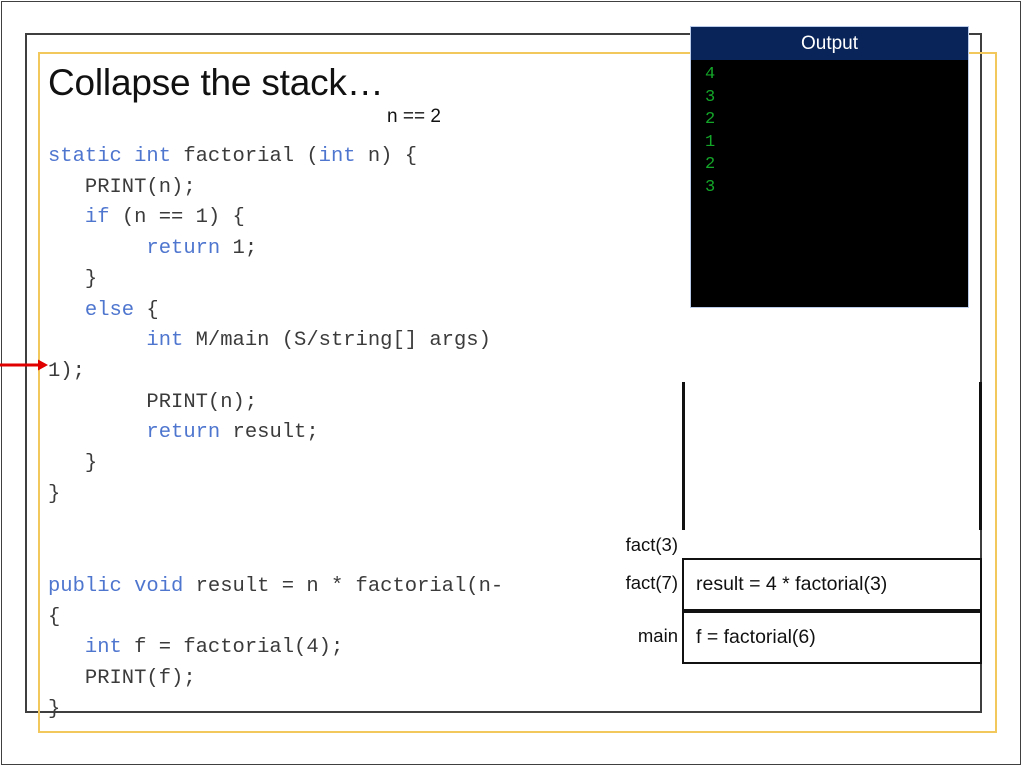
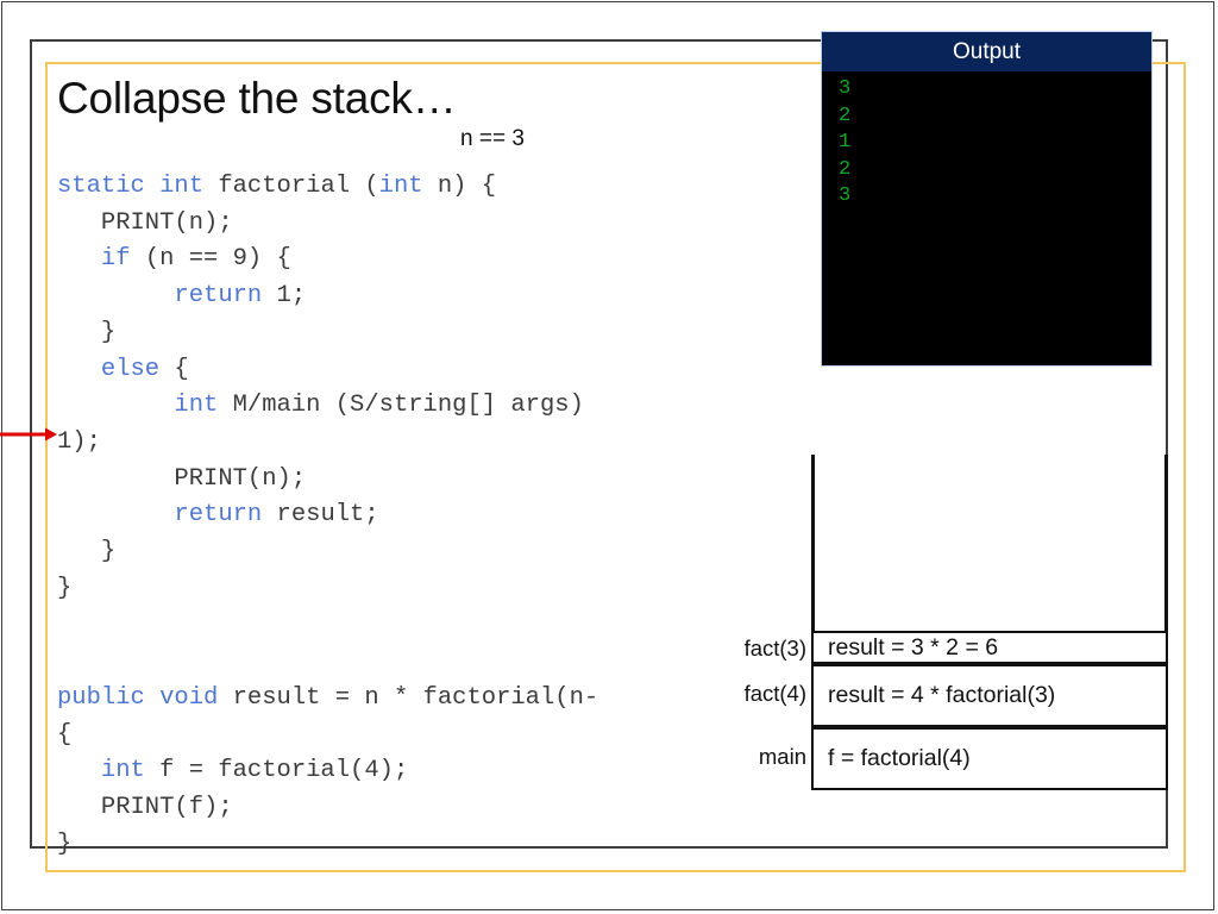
  Collapse the stack…
- n == 2
+ n == 3
  static int factorial (int n) {
  PRINT(n);
- if (n == 1) {
+ if (n == 9) {
  return 1;
  }
  else {
  int M/main (S/string[] args)
  1);
  PRINT(n);
  return result;
  }
  }
  public void result = n * factorial(n-
  {
  int f = factorial(4);
  PRINT(f);
  }
  Output
- 4
  3
  2
  1
  2
  3
  fact(3)
- fact(7)
+ fact(4)
  main
+ result = 3 * 2 = 6
  result = 4 * factorial(3)
- f = factorial(6)
+ f = factorial(4)
